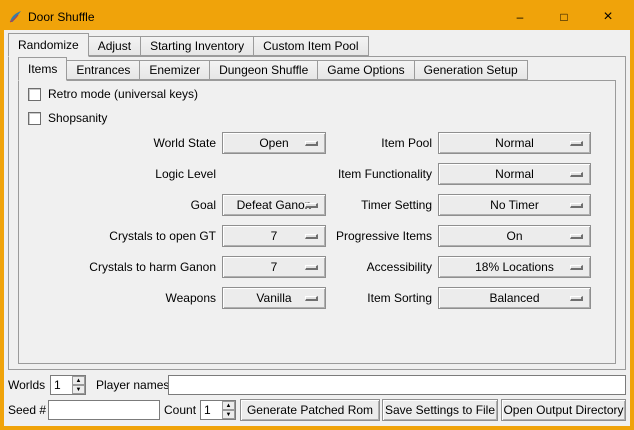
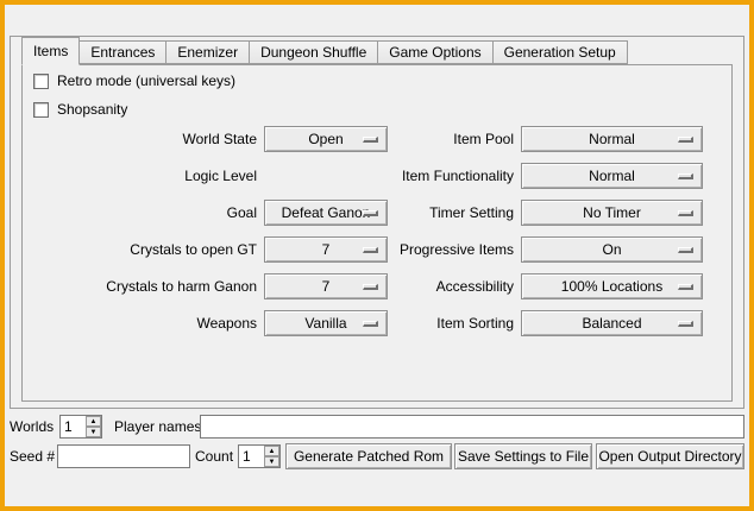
- Door Shuffle
- –
- □
- ×
- Randomize
- Adjust
- Starting Inventory
- Custom Item Pool
  Items
  Entrances
  Enemizer
  Dungeon Shuffle
  Game Options
  Generation Setup
  Retro mode (universal keys)
  Shopsanity
  World State
  Open
  Item Pool
  Normal
  Logic Level
  Item Functionality
  Normal
  Goal
  Defeat Gano
  Timer Setting
  No Timer
  Crystals to open GT
  7
  Progressive Items
  On
  Crystals to harm Ganon
  7
  Accessibility
- 18% Locations
+ 100% Locations
  Weapons
  Vanilla
  Item Sorting
  Balanced
  Worlds
  1
  Player names
  Seed #
  Count
  1
  Generate Patched Rom
  Save Settings to File
  Open Output Directory
